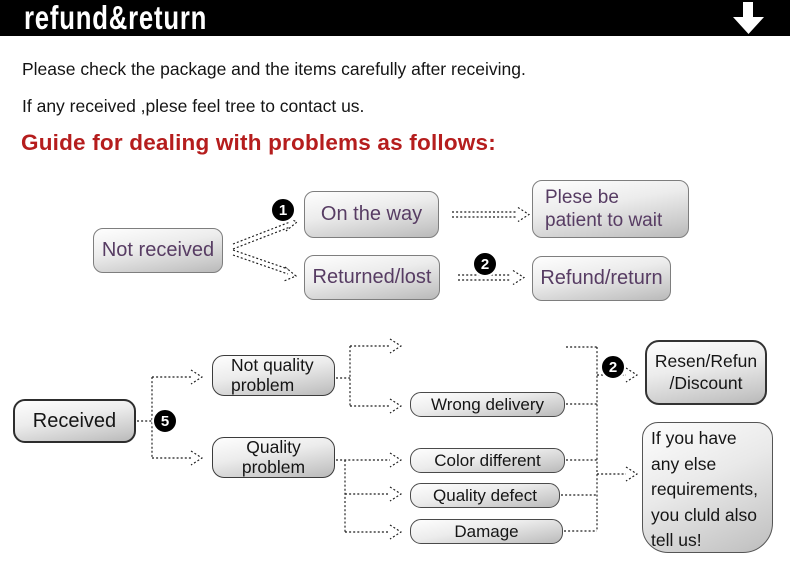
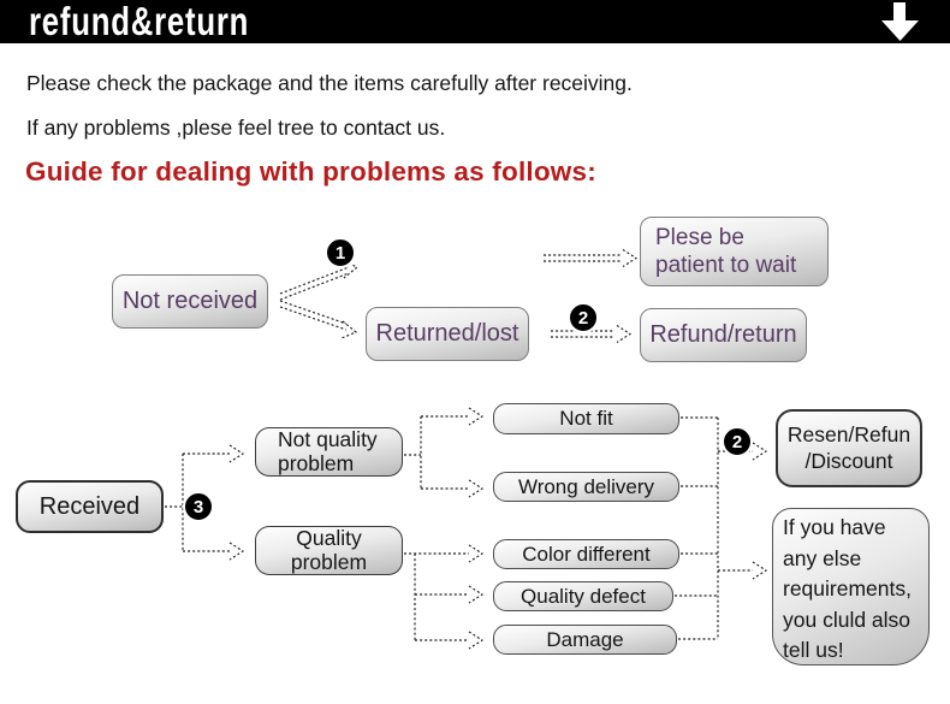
  refund&return
  Please check the package and the items carefully after receiving.
- If any received ,plese feel tree to contact us.
+ If any problems ,plese feel tree to contact us.
  Guide for dealing with problems as follows:
  Not received
- On the way
  Returned/lost
  Plese be
  patient to wait
  Refund/return
  Received
  Not quality
  problem
  Quality
  problem
+ Not fit
  Wrong delivery
  Color different
  Quality defect
  Damage
  Resen/Refun
  /Discount
  If you have
  any else
  requirements,
  you cluld also
  tell us!
  1
  2
- 5
+ 3
  2
